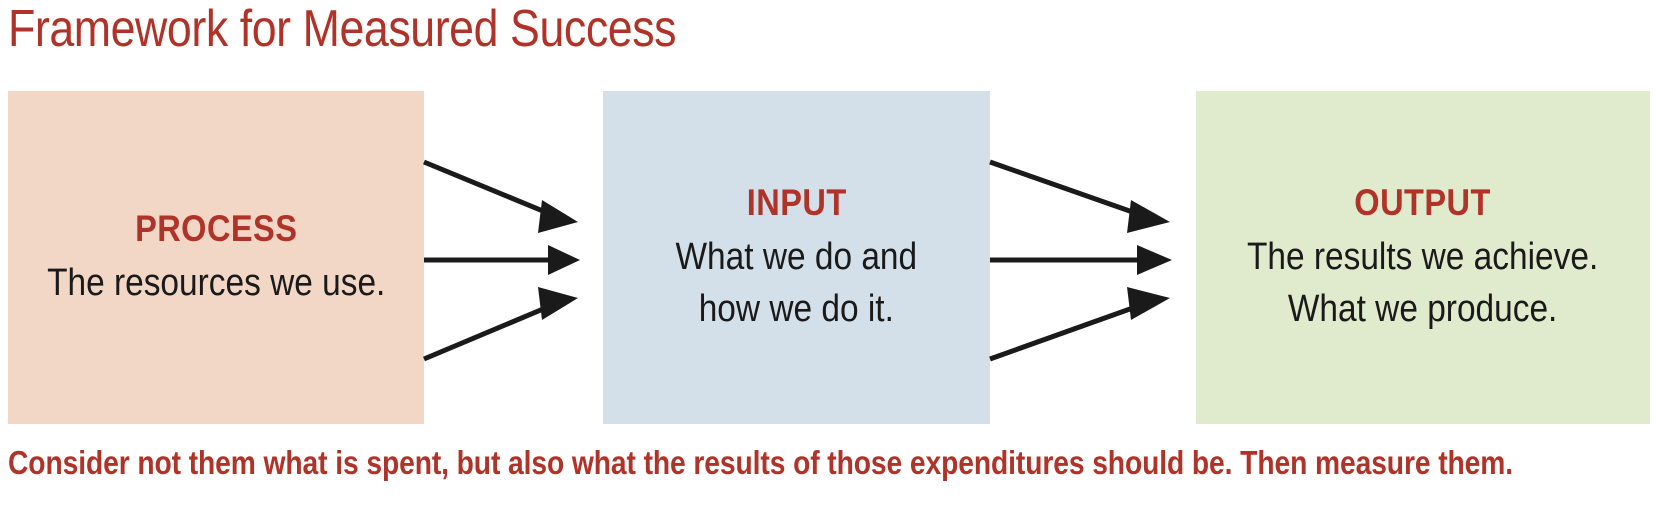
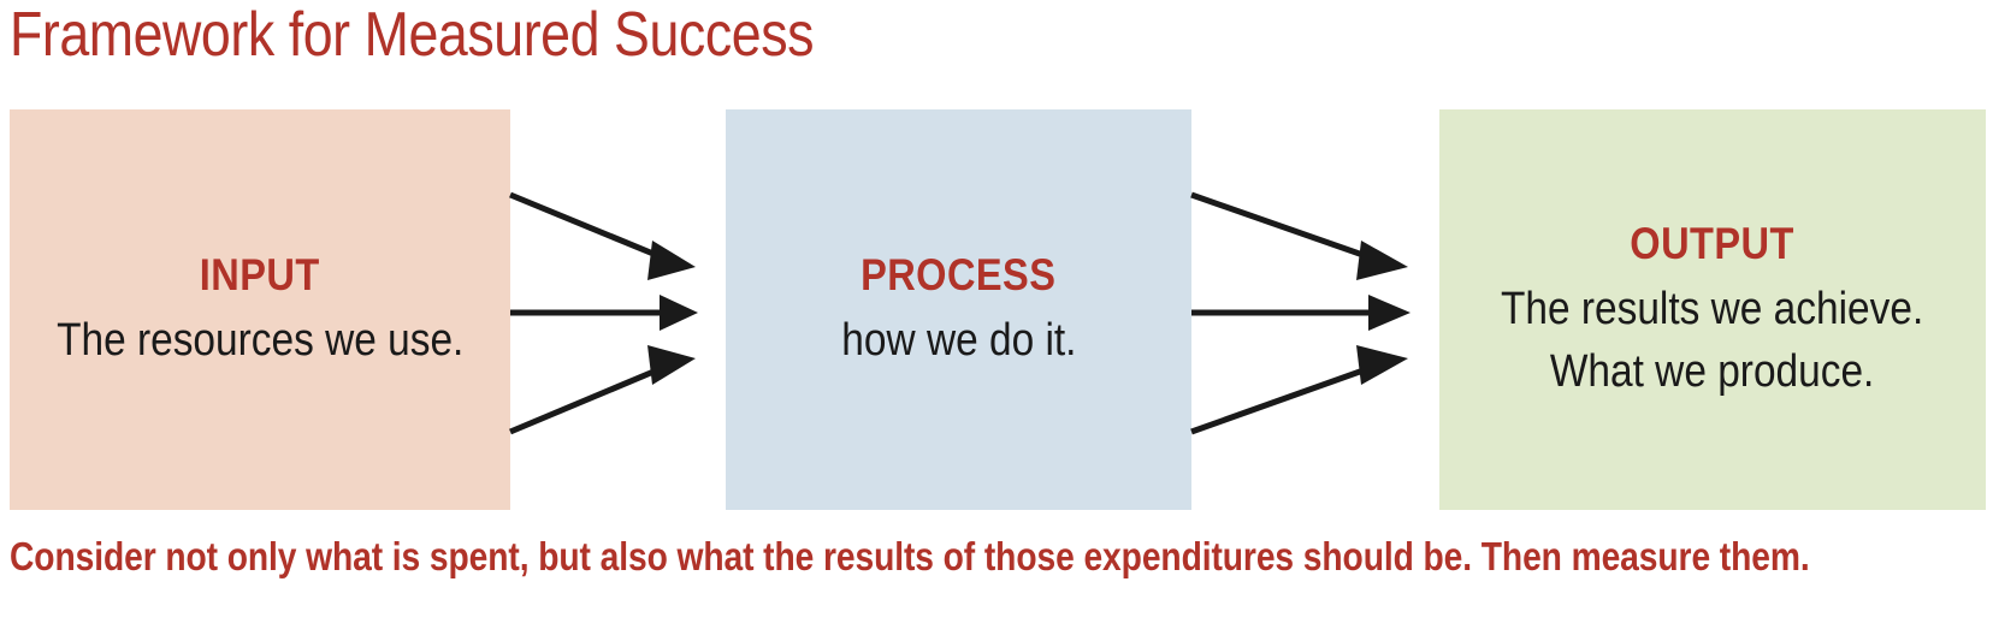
  Framework for Measured Success
- PROCESS
+ INPUT
  The resources we use.
- INPUT
+ PROCESS
- What we do and
  how we do it.
  OUTPUT
  The results we achieve.
  What we produce.
- Consider not them what is spent, but also what the results of those expenditures should be. Then measure them.
+ Consider not only what is spent, but also what the results of those expenditures should be. Then measure them.
